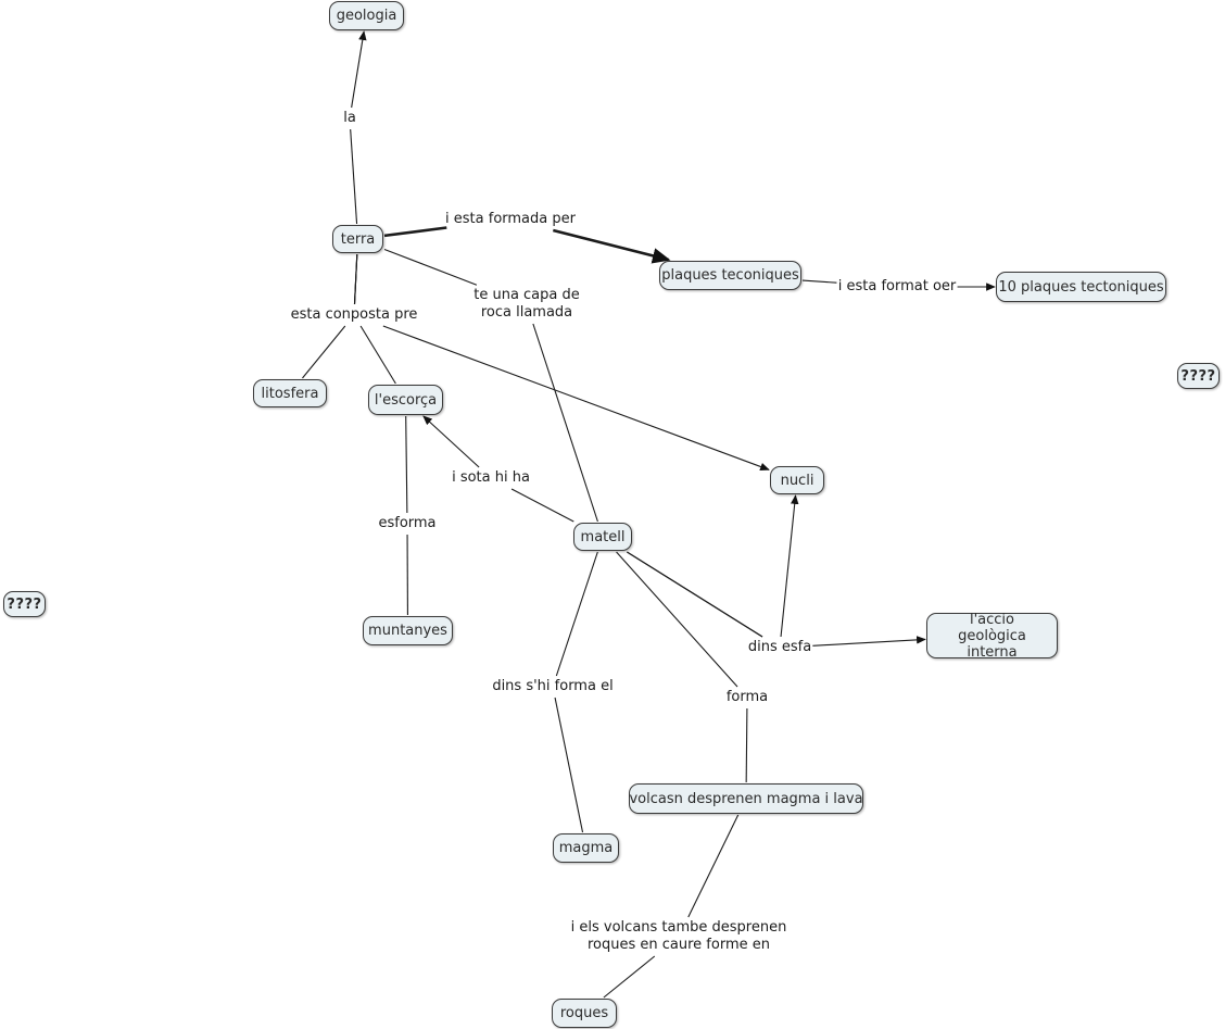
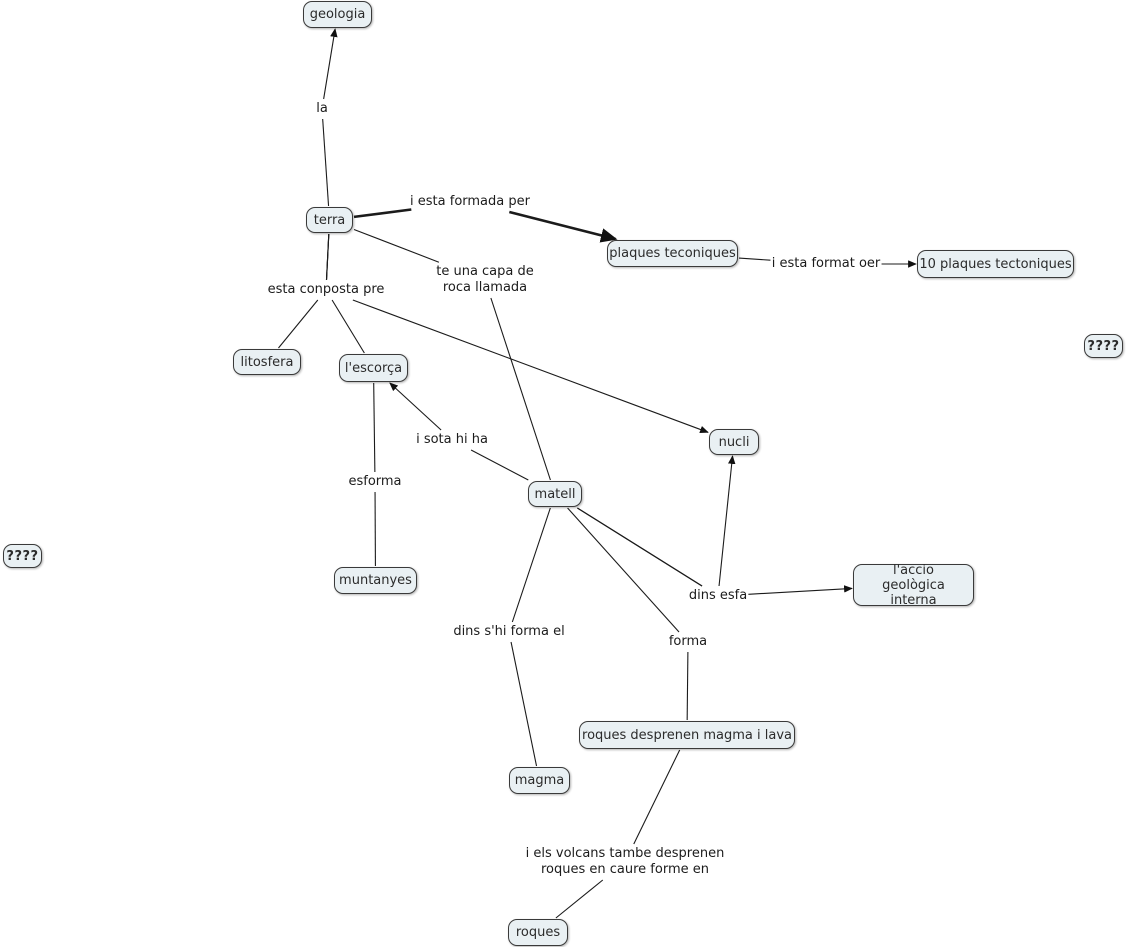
  geologia
  terra
  plaques teconiques
  10 plaques tectoniques
  litosfera
  l'escorça
  nucli
  matell
  muntanyes
  l'accio geològica
  interna
- volcasn desprenen magma i lava
+ roques desprenen magma i lava
  magma
  roques
  ????
  ????
  la
  i esta formada per
  i esta format oer
  esta conposta pre
  te una capa de
  roca llamada
  i sota hi ha
  esforma
  dins esfa
  dins s'hi forma el
  forma
  i els volcans tambe desprenen
  roques en caure forme en
